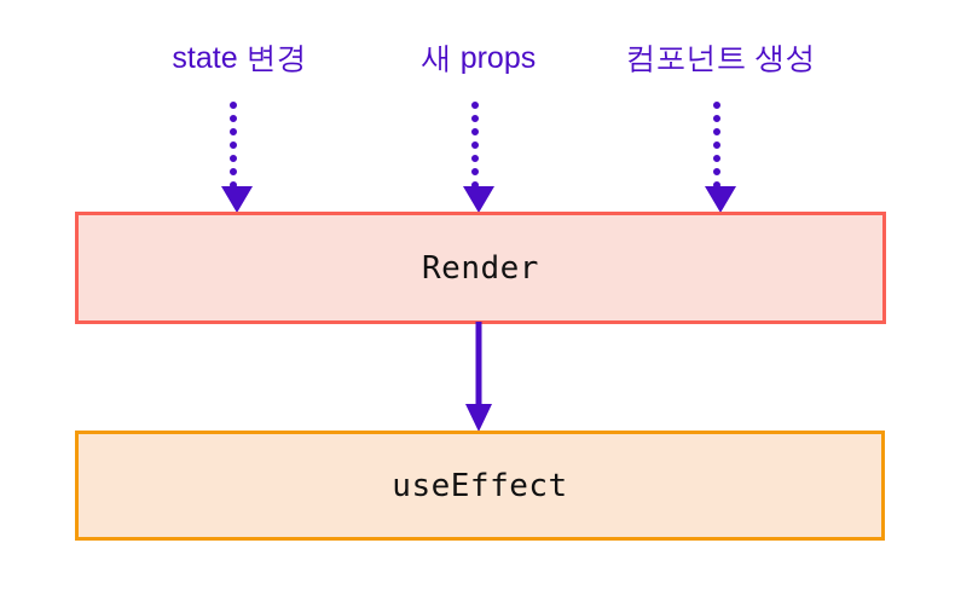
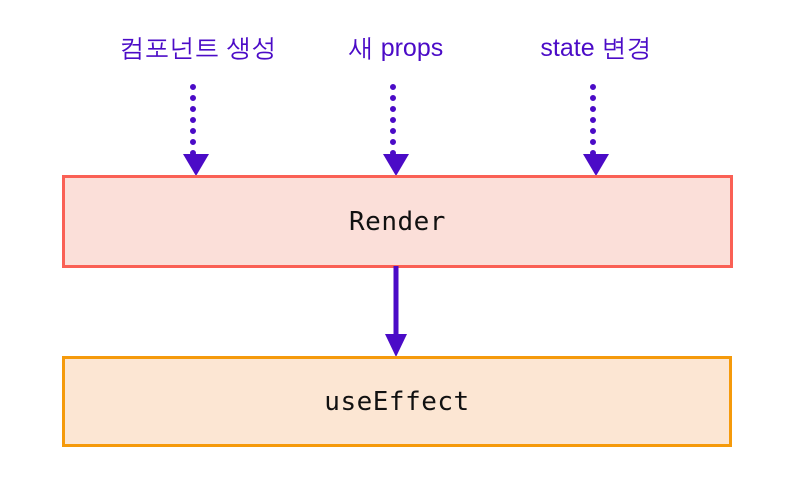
- state 변경
+ 컴포넌트 생성
  새 props
- 컴포넌트 생성
+ state 변경
  Render
  useEffect
